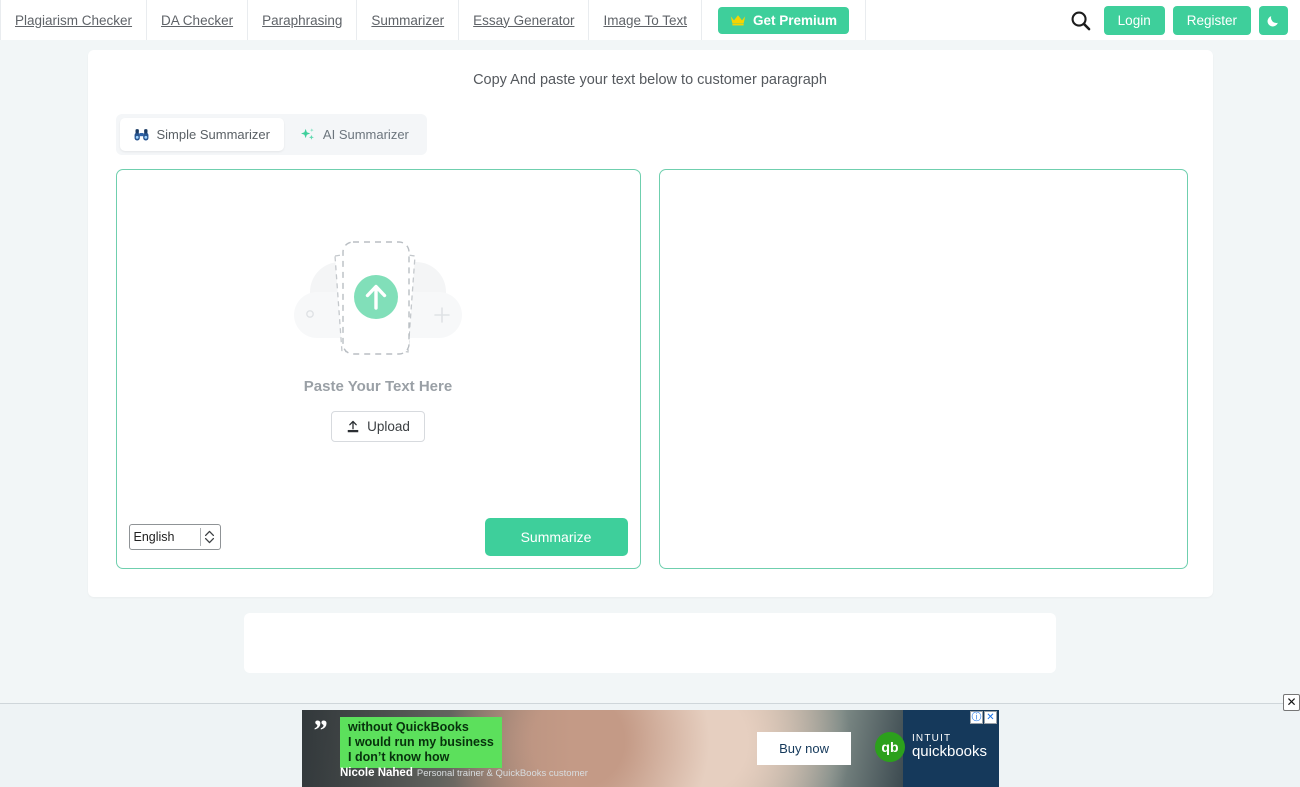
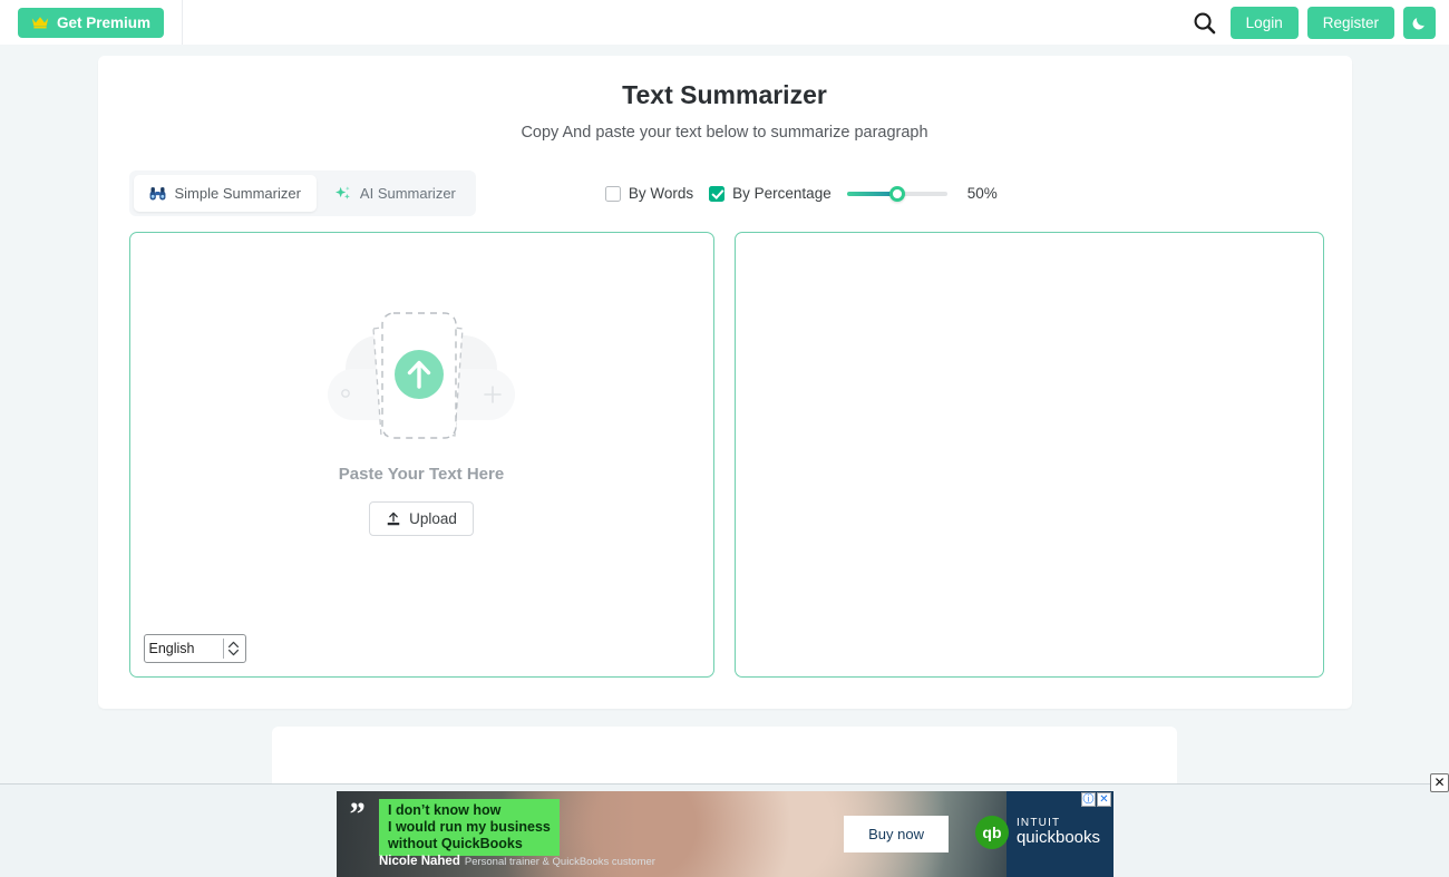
- Plagiarism Checker
- DA Checker
- Paraphrasing
- Summarizer
- Essay Generator
- Image To Text
  Get Premium
  Login
  Register
+ Text Summarizer
- Copy And paste your text below to customer paragraph
+ Copy And paste your text below to summarize paragraph
  Simple Summarizer
  AI Summarizer
+ By Words
+ By Percentage
+ 50%
  Paste Your Text Here
  Upload
  English
- Summarize
  ”
- without QuickBooks
+ I don’t know how
  I would run my business
- I don’t know how
+ without QuickBooks
  Nicole Nahed Personal trainer & QuickBooks customer
  Buy now
  qb
  INTUIT
  quickbooks
  ⓘ
  ✕
  ✕
